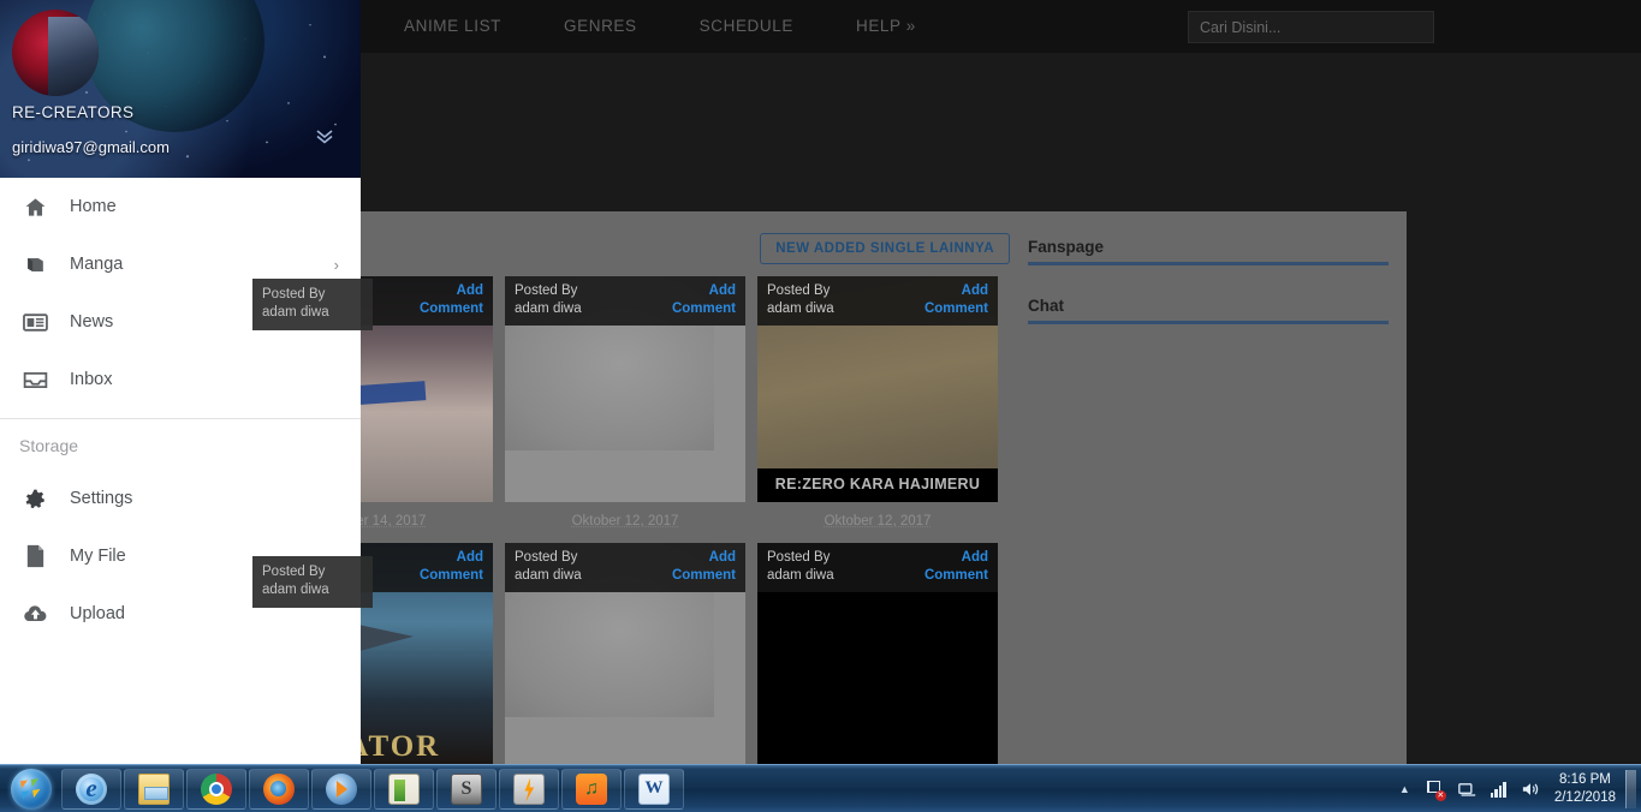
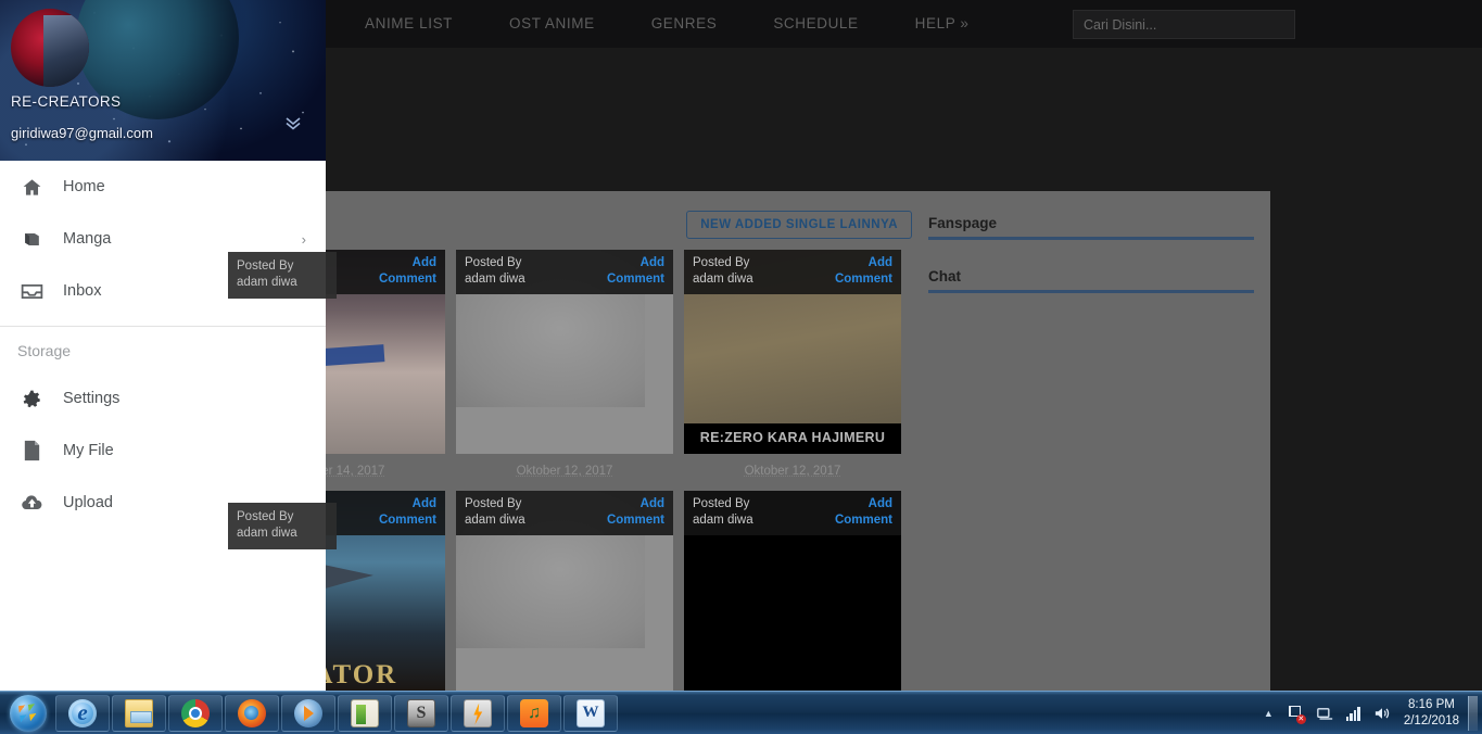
  ANIME LIST
+ OST ANIME
  GENRES
  SCHEDULE
  HELP »
  Cari Disini...
  NEW ADDED SINGLE LAINNYA
  Add
  Comment
  Posted By
  adam diwa
  Add
  Comment
  Oktober 12, 2017
  Posted By
  adam diwa
  Add
  Comment
  RE:ZERO KARA HAJIMERU
  Oktober 12, 2017
  Add
  Comment
  Posted By
  adam diwa
  Add
  Comment
  Posted By
  adam diwa
  Add
  Comment
  Fanspage
  Chat
  RE-CREATORS
  giridiwa97@gmail.com
  Home
  Manga
  ›
- News
  Inbox
  Storage
  Settings
  My File
  Upload
  Posted By
  adam diwa
  Posted By
  adam diwa
  ▲
  8:16 PM
  2/12/2018
